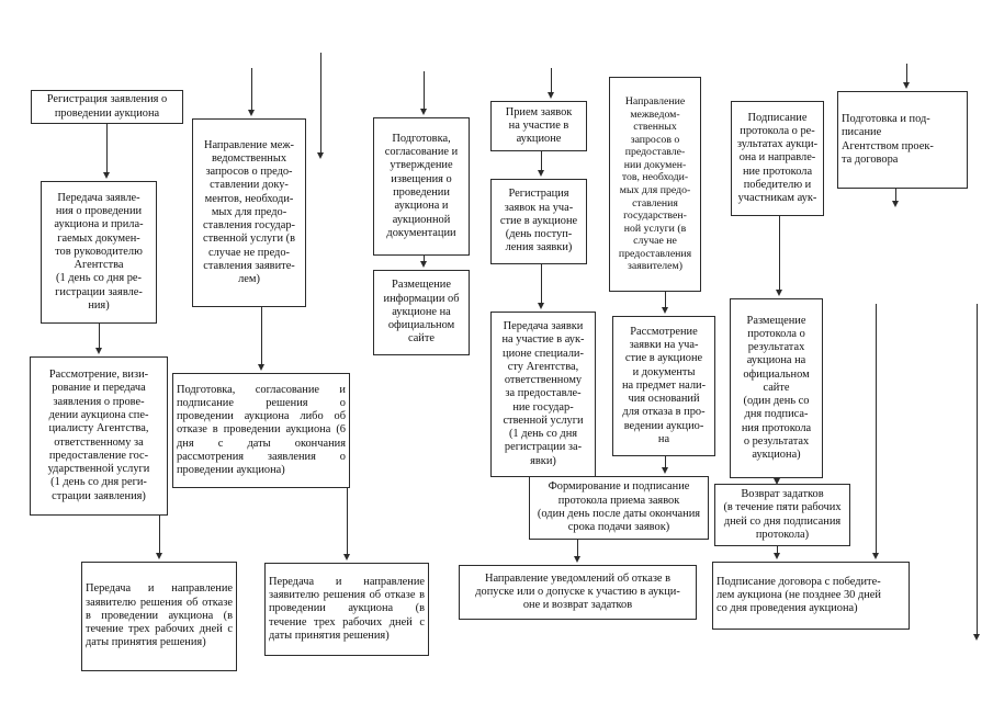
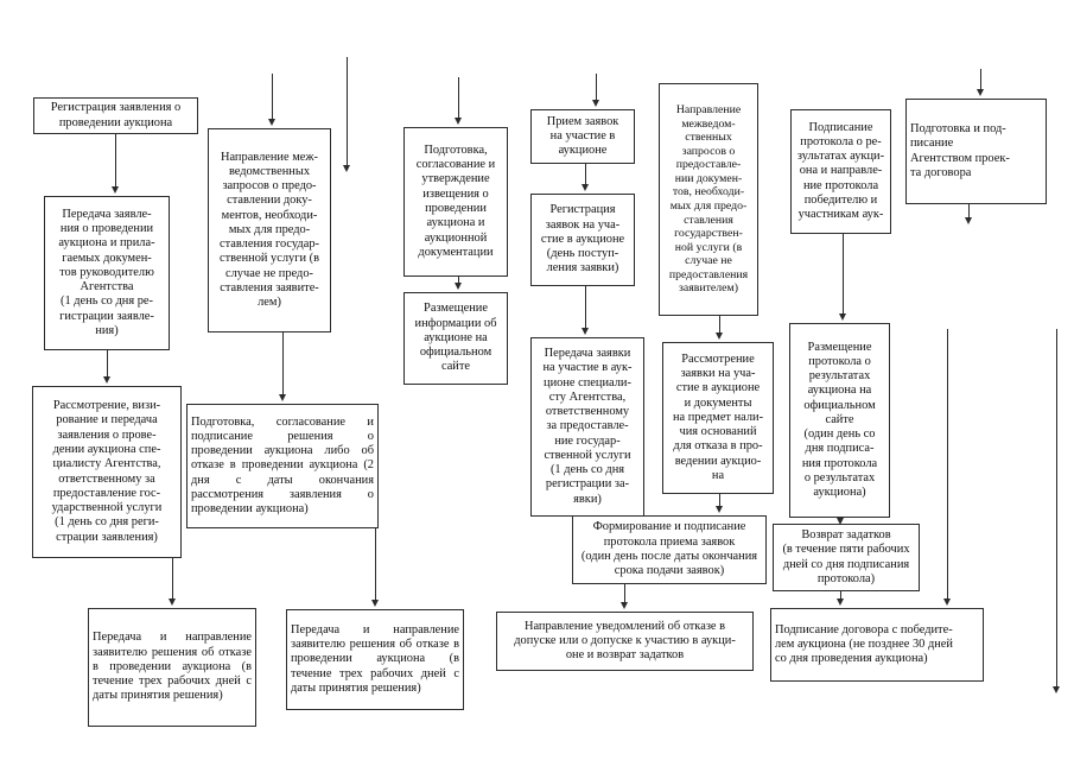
  Регистрация заявления о
  проведении аукциона
  Передача заявле-
  ния о проведении
  аукциона и прила-
  гаемых докумен-
  тов руководителю
  Агентства
  (1 день со дня ре-
  гистрации заявле-
  ния)
  Рассмотрение, визи-
  рование и передача
  заявления о прове-
  дении аукциона спе-
  циалисту Агентства,
  ответственному за
  предоставление гос-
  ударственной услуги
  (1 день со дня реги-
  страции заявления)
  Направление меж-
  ведомственных
  запросов о предо-
  ставлении доку-
  ментов, необходи-
  мых для предо-
  ставления государ-
  ственной услуги (в
  случае не предо-
  ставления заявите-
  лем)
- Подготовка, согласование и подписание решения о проведении аукциона либо об отказе в проведении аукциона (6 дня с даты окончания рассмотрения заявления о проведении аукциона)
+ Подготовка, согласование и подписание решения о проведении аукциона либо об отказе в проведении аукциона (2 дня с даты окончания рассмотрения заявления о проведении аукциона)
  Передача и направление заявителю решения об отказе в проведении аукциона (в течение трех рабочих дней с даты принятия решения)
  Передача и направление заявителю решения об отказе в проведении аукциона (в течение трех рабочих дней с даты принятия решения)
  Подготовка,
  согласование и
  утверждение
  извещения о
  проведении
  аукциона и
  аукционной
  документации
  Размещение
  информации об
  аукционе на
  официальном
  сайте
  Прием заявок
  на участие в
  аукционе
  Регистрация
  заявок на уча-
  стие в аукционе
  (день поступ-
  ления заявки)
  Передача заявки
  на участие в аук-
  ционе специали-
  сту Агентства,
  ответственному
  за предоставле-
  ние государ-
  ственной услуги
  (1 день со дня
  регистрации за-
  явки)
  Рассмотрение
  заявки на уча-
  стие в аукционе
  и документы
  на предмет нали-
  чия оснований
  для отказа в про-
  ведении аукцио-
  на
  Формирование и подписание
  протокола приема заявок
  (один день после даты окончания
  срока подачи заявок)
  Направление уведомлений об отказе в
  допуске или о допуске к участию в аукци-
  оне и возврат задатков
  Направление
  межведом-
  ственных
  запросов о
  предоставле-
  нии докумен-
  тов, необходи-
  мых для предо-
  ставления
  государствен-
  ной услуги (в
  случае не
  предоставления
  заявителем)
  Подписание
  протокола о ре-
  зультатах аукци-
  она и направле-
  ние протокола
  победителю и
  участникам аук-
  Размещение
  протокола о
  результатах
  аукциона на
  официальном
  сайте
  (один день со
  дня подписа-
  ния протокола
  о результатах
  аукциона)
  Возврат задатков
  (в течение пяти рабочих
  дней со дня подписания
  протокола)
  Подписание договора с победите-
  лем аукциона (не позднее 30 дней
  со дня проведения аукциона)
  Подготовка и под-
  писание
  Агентством проек-
  та договора
